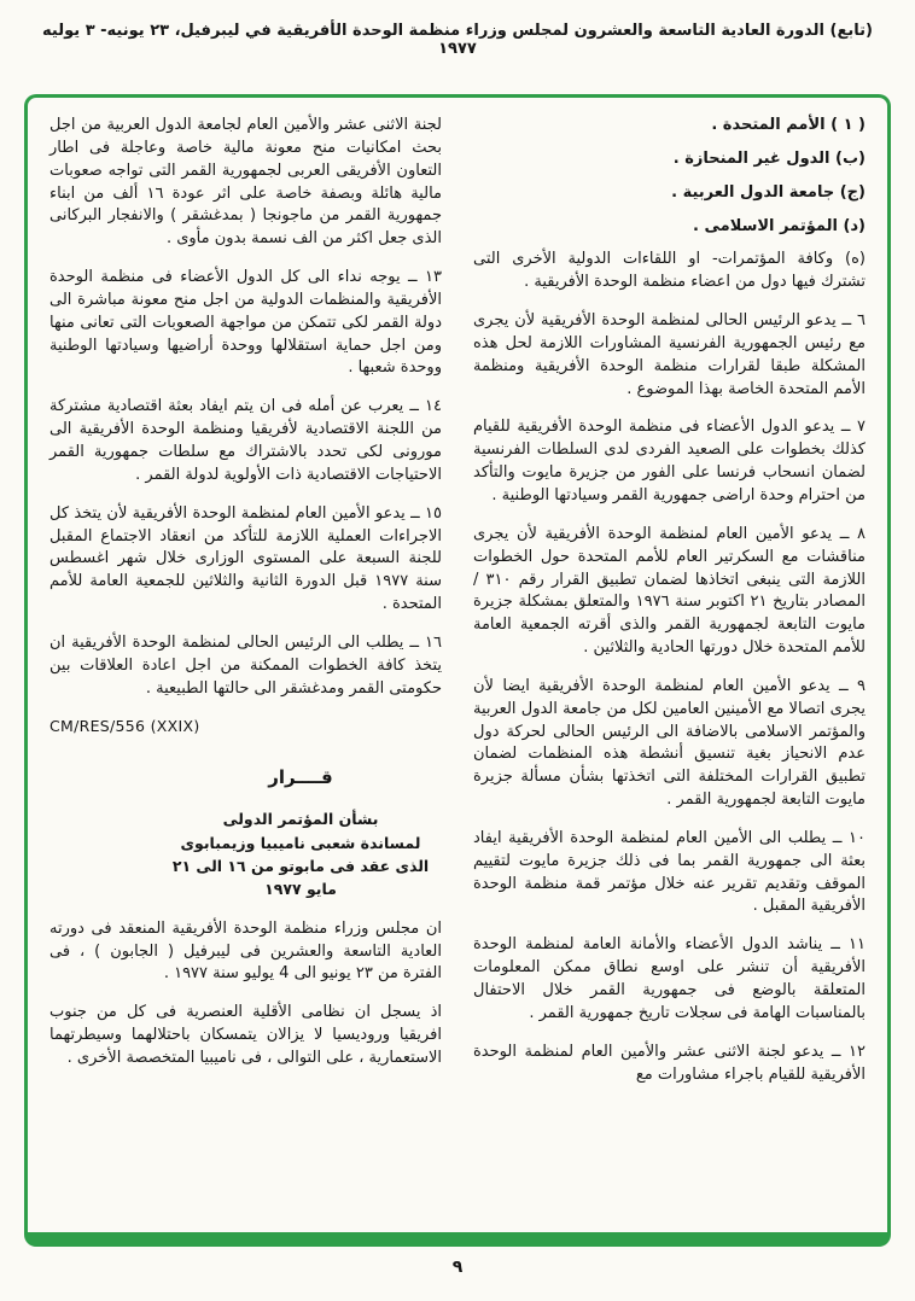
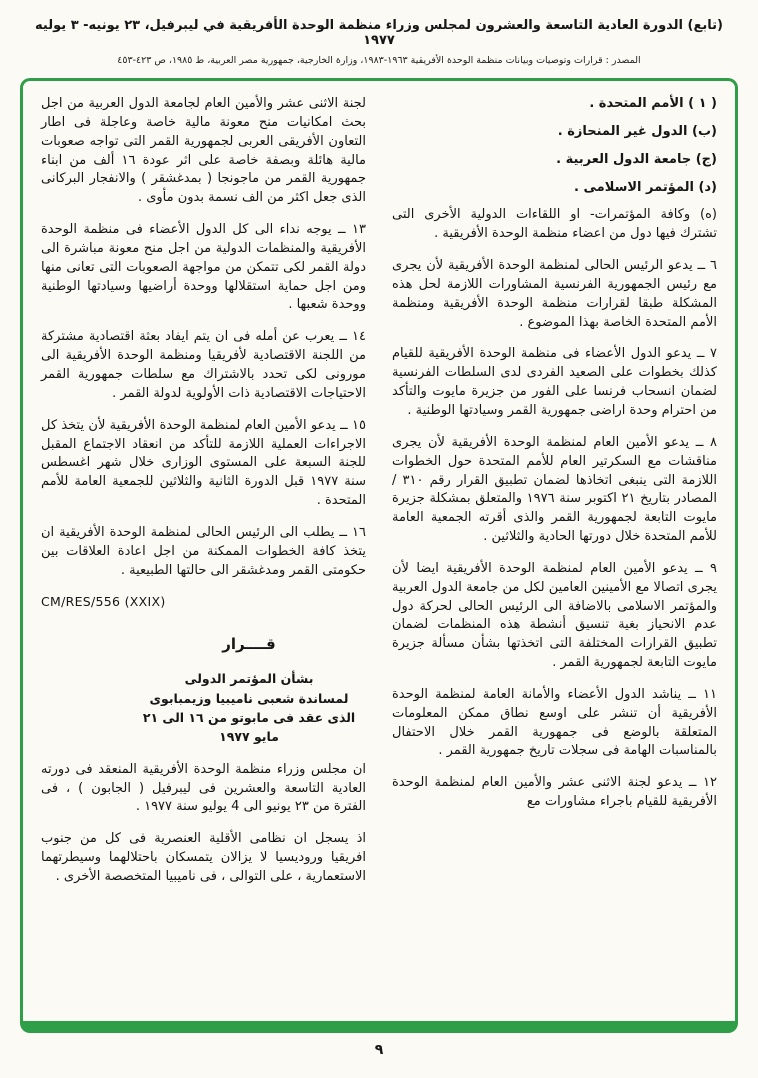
  (تابع) الدورة العادية التاسعة والعشرون لمجلس وزراء منظمة الوحدة الأفريقية في ليبرفيل، ٢٣ يونيه- ٣ يوليه ١٩٧٧
+ المصدر : قرارات وتوصيات وبيانات منظمة الوحدة الأفريقية ١٩٦٣-١٩٨٣، وزارة الخارجية، جمهورية مصر العربية، ط ١٩٨٥، ص ٤٢٣-٤٥٣
  ( ١ ) الأمم المتحدة .
  (ب) الدول غير المنحازة .
  (ج) جامعة الدول العربية .
  (د) المؤتمر الاسلامى .
  (ه) وكافة المؤتمرات- او اللقاءات الدولية الأخرى التى تشترك فيها دول من اعضاء منظمة الوحدة الأفريقية .
  ٦ ــ يدعو الرئيس الحالى لمنظمة الوحدة الأفريقية لأن يجرى مع رئيس الجمهورية الفرنسية المشاورات اللازمة لحل هذه المشكلة طبقا لقرارات منظمة الوحدة الأفريقية ومنظمة الأمم المتحدة الخاصة بهذا الموضوع .
  ٧ ــ يدعو الدول الأعضاء فى منظمة الوحدة الأفريقية للقيام كذلك بخطوات على الصعيد الفردى لدى السلطات الفرنسية لضمان انسحاب فرنسا على الفور من جزيرة مايوت والتأكد من احترام وحدة اراضى جمهورية القمر وسيادتها الوطنية .
  ٨ ــ يدعو الأمين العام لمنظمة الوحدة الأفريقية لأن يجرى مناقشات مع السكرتير العام للأمم المتحدة حول الخطوات اللازمة التى ينبغى اتخاذها لضمان تطبيق القرار رقم ٣١٠ / المصادر بتاريخ ٢١ اكتوبر سنة ١٩٧٦ والمتعلق بمشكلة جزيرة مايوت التابعة لجمهورية القمر والذى أقرته الجمعية العامة للأمم المتحدة خلال دورتها الحادية والثلاثين .
  ٩ ــ يدعو الأمين العام لمنظمة الوحدة الأفريقية ايضا لأن يجرى اتصالا مع الأمينين العامين لكل من جامعة الدول العربية والمؤتمر الاسلامى بالاضافة الى الرئيس الحالى لحركة دول عدم الانحياز بغية تنسيق أنشطة هذه المنظمات لضمان تطبيق القرارات المختلفة التى اتخذتها بشأن مسألة جزيرة مايوت التابعة لجمهورية القمر .
- ١٠ ــ يطلب الى الأمين العام لمنظمة الوحدة الأفريقية ايفاد بعثة الى جمهورية القمر بما فى ذلك جزيرة مايوت لتقييم الموقف وتقديم تقرير عنه خلال مؤتمر قمة منظمة الوحدة الأفريقية المقبل .
  ١١ ــ يناشد الدول الأعضاء والأمانة العامة لمنظمة الوحدة الأفريقية أن تنشر على اوسع نطاق ممكن المعلومات المتعلقة بالوضع فى جمهورية القمر خلال الاحتفال بالمناسبات الهامة فى سجلات تاريخ جمهورية القمر .
  ١٢ ــ يدعو لجنة الاثنى عشر والأمين العام لمنظمة الوحدة الأفريقية للقيام باجراء مشاورات مع
  لجنة الاثنى عشر والأمين العام لجامعة الدول العربية من اجل بحث امكانيات منح معونة مالية خاصة وعاجلة فى اطار التعاون الأفريقى العربى لجمهورية القمر التى تواجه صعوبات مالية هائلة وبصفة خاصة على اثر عودة ١٦ ألف من ابناء جمهورية القمر من ماجونجا ( بمدغشقر ) والانفجار البركانى الذى جعل اكثر من الف نسمة بدون مأوى .
  ١٣ ــ يوجه نداء الى كل الدول الأعضاء فى منظمة الوحدة الأفريقية والمنظمات الدولية من اجل منح معونة مباشرة الى دولة القمر لكى تتمكن من مواجهة الصعوبات التى تعانى منها ومن اجل حماية استقلالها ووحدة أراضيها وسيادتها الوطنية ووحدة شعبها .
  ١٤ ــ يعرب عن أمله فى ان يتم ايفاد بعثة اقتصادية مشتركة من اللجنة الاقتصادية لأفريقيا ومنظمة الوحدة الأفريقية الى مورونى لكى تحدد بالاشتراك مع سلطات جمهورية القمر الاحتياجات الاقتصادية ذات الأولوية لدولة القمر .
  ١٥ ــ يدعو الأمين العام لمنظمة الوحدة الأفريقية لأن يتخذ كل الاجراءات العملية اللازمة للتأكد من انعقاد الاجتماع المقبل للجنة السبعة على المستوى الوزارى خلال شهر اغسطس سنة ١٩٧٧ قبل الدورة الثانية والثلاثين للجمعية العامة للأمم المتحدة .
  ١٦ ــ يطلب الى الرئيس الحالى لمنظمة الوحدة الأفريقية ان يتخذ كافة الخطوات الممكنة من اجل اعادة العلاقات بين حكومتى القمر ومدغشقر الى حالتها الطبيعية .
  CM/RES/556 (XXIX)
  قــــرار
  بشأن المؤتمر الدولى
  لمساندة شعبى ناميبيا وزيمبابوى
  الذى عقد فى مابوتو من ١٦ الى ٢١ مايو ١٩٧٧
  ان مجلس وزراء منظمة الوحدة الأفريقية المنعقد فى دورته العادية التاسعة والعشرين فى ليبرفيل ( الجابون ) ، فى الفترة من ٢٣ يونيو الى 4 يوليو سنة ١٩٧٧ .
  اذ يسجل ان نظامى الأقلية العنصرية فى كل من جنوب افريقيا وروديسيا لا يزالان يتمسكان باحتلالهما وسيطرتهما الاستعمارية ، على التوالى ، فى ناميبيا المتخصصة الأخرى .
  ٩
